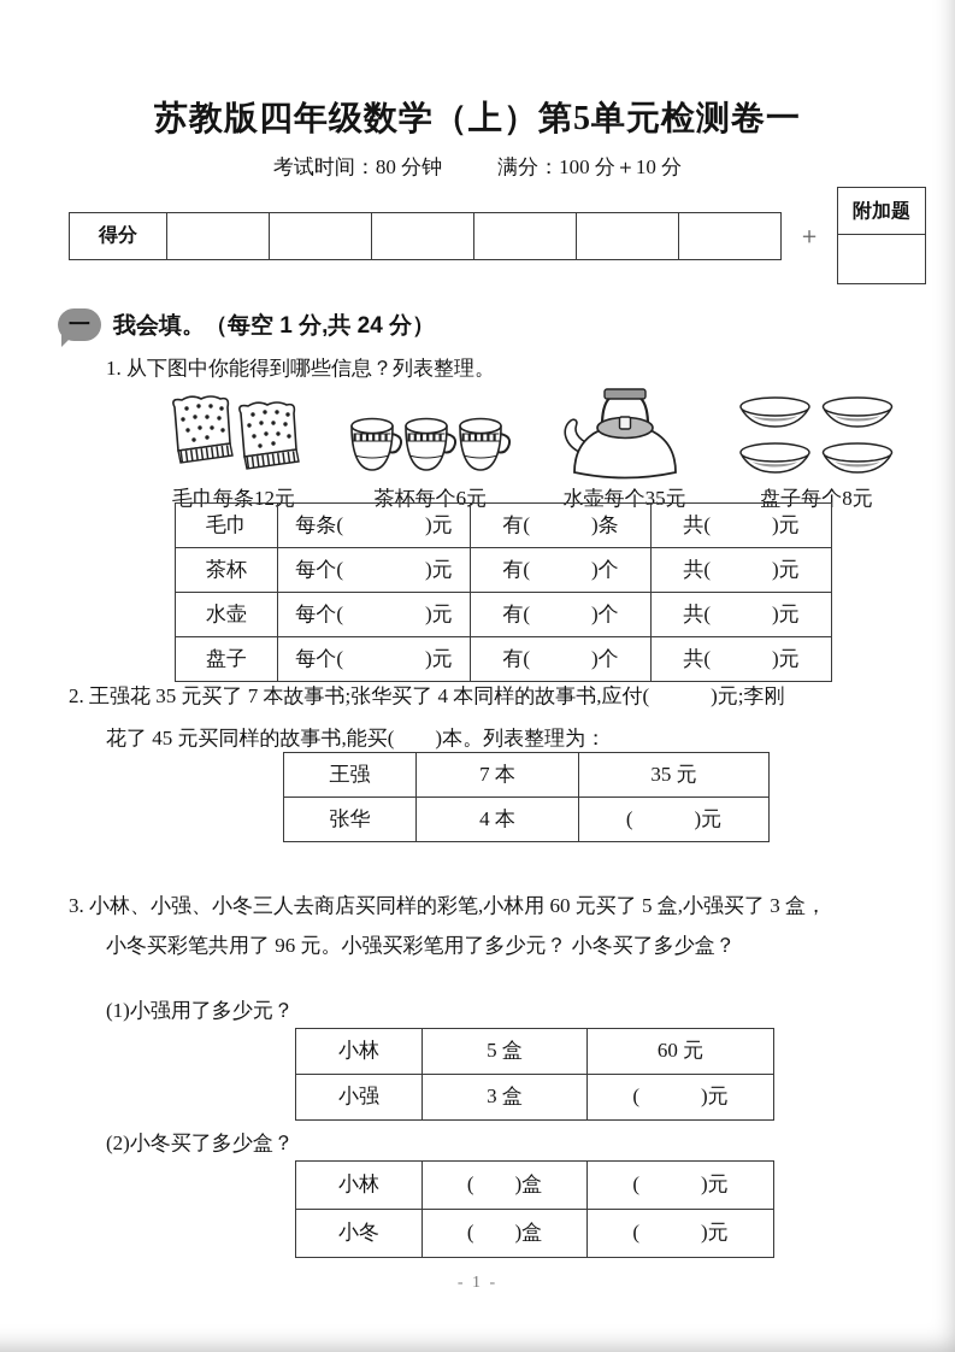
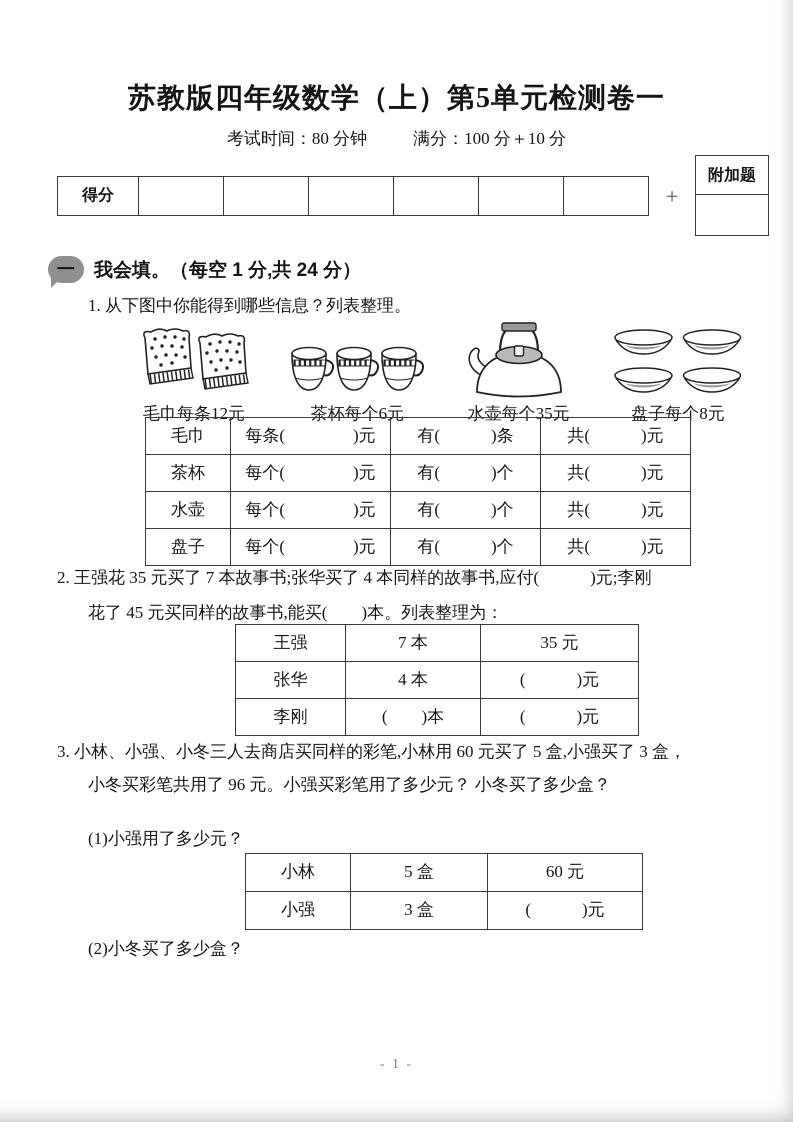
  苏教版四年级数学（上）第5单元检测卷一
  考试时间：80 分钟
  满分：100 分＋10 分
  得分
  ＋
  附加题
  一
  我会填。（每空 1 分,共 24 分）
  1. 从下图中你能得到哪些信息？列表整理。
  毛巾每条12元
  茶杯每个6元
  水壶每个35元
  盘子每个8元
  毛巾	每条( )元	有( )条	共( )元
  茶杯	每个( )元	有( )个	共( )元
  水壶	每个( )元	有( )个	共( )元
  盘子	每个( )元	有( )个	共( )元
  2. 王强花 35 元买了 7 本故事书;张华买了 4 本同样的故事书,应付( )元;李刚
  花了 45 元买同样的故事书,能买( )本。列表整理为：
  王强	7 本	35 元
  张华	4 本	( )元
+ 李刚	( )本	( )元
  3. 小林、小强、小冬三人去商店买同样的彩笔,小林用 60 元买了 5 盒,小强买了 3 盒，
  小冬买彩笔共用了 96 元。小强买彩笔用了多少元？ 小冬买了多少盒？
  (1)小强用了多少元？
  小林	5 盒	60 元
  小强	3 盒	( )元
  (2)小冬买了多少盒？
- 小林	( )盒	( )元
- 小冬	( )盒	( )元
  - 1 -
